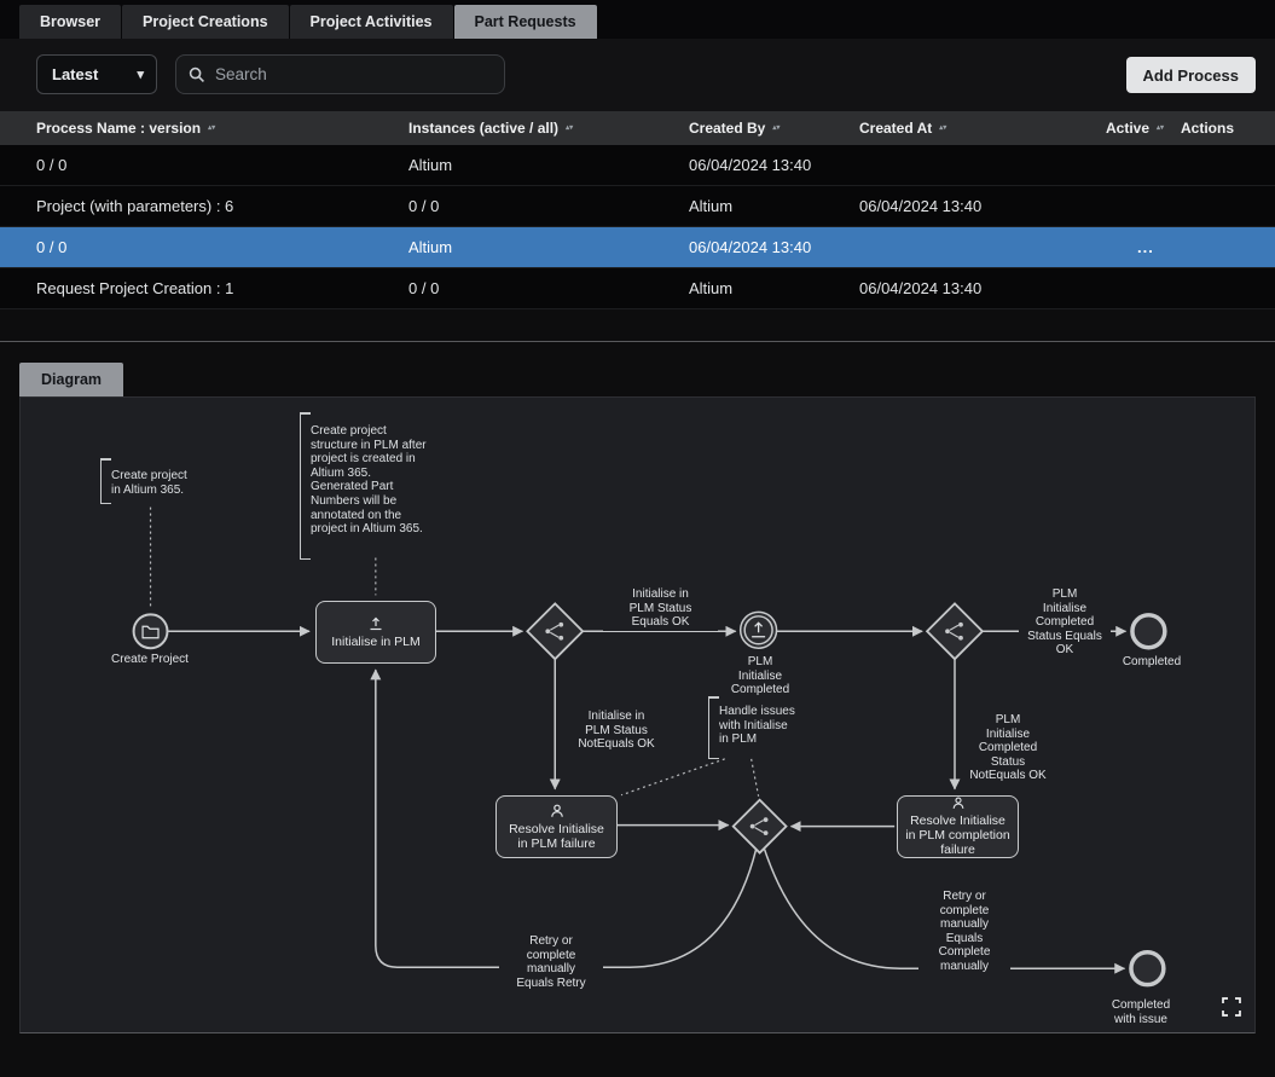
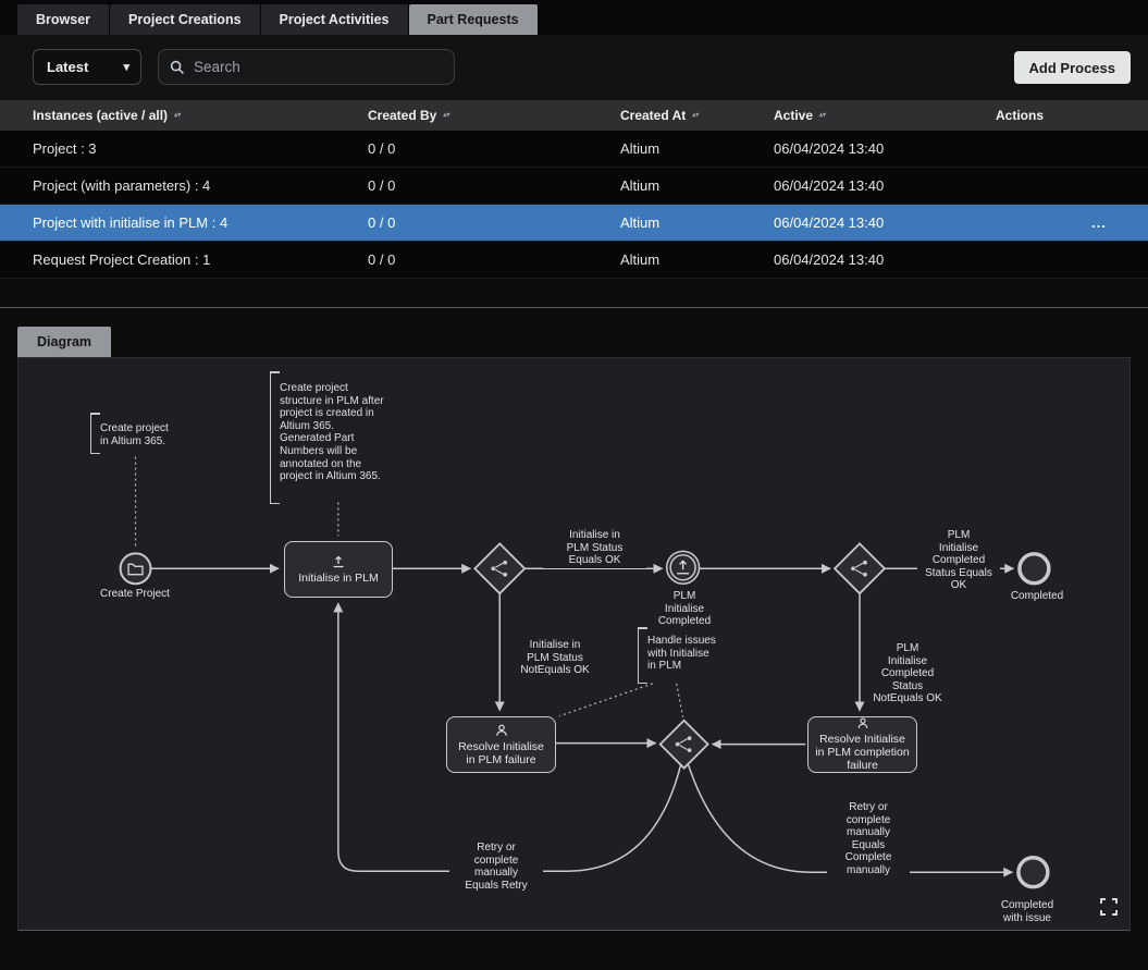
  Browser
  Project Creations
  Project Activities
  Part Requests
  Latest
  ▾
  Search
  Add Process
- Process Name : version
  Instances (active / all)
  Created By
  Created At
  Active
  Actions
+ Project : 3
  0 / 0
  Altium
  06/04/2024 13:40
- Project (with parameters) : 6
+ Project (with parameters) : 4
  0 / 0
  Altium
  06/04/2024 13:40
+ Project with initialise in PLM : 4
  0 / 0
  Altium
  06/04/2024 13:40
  ...
  Request Project Creation : 1
  0 / 0
  Altium
  06/04/2024 13:40
  Diagram
  Initialise in PLM
  Resolve Initialise
  in PLM failure
  Resolve Initialise
  in PLM completion
  failure
  Create Project
  PLM
  Initialise
  Completed
  Completed
  Completed
  with issue
  Initialise in
  PLM Status
  Equals OK
  PLM
  Initialise
  Completed
  Status Equals
  OK
  Initialise in
  PLM Status
  NotEquals OK
  PLM
  Initialise
  Completed
  Status
  NotEquals OK
  Retry or
  complete
  manually
  Equals Retry
  Retry or
  complete
  manually
  Equals
  Complete
  manually
  Create project
  in Altium 365.
  Create project
  structure in PLM after
  project is created in
  Altium 365.
  Generated Part
  Numbers will be
  annotated on the
  project in Altium 365.
  Handle issues
  with Initialise
  in PLM
